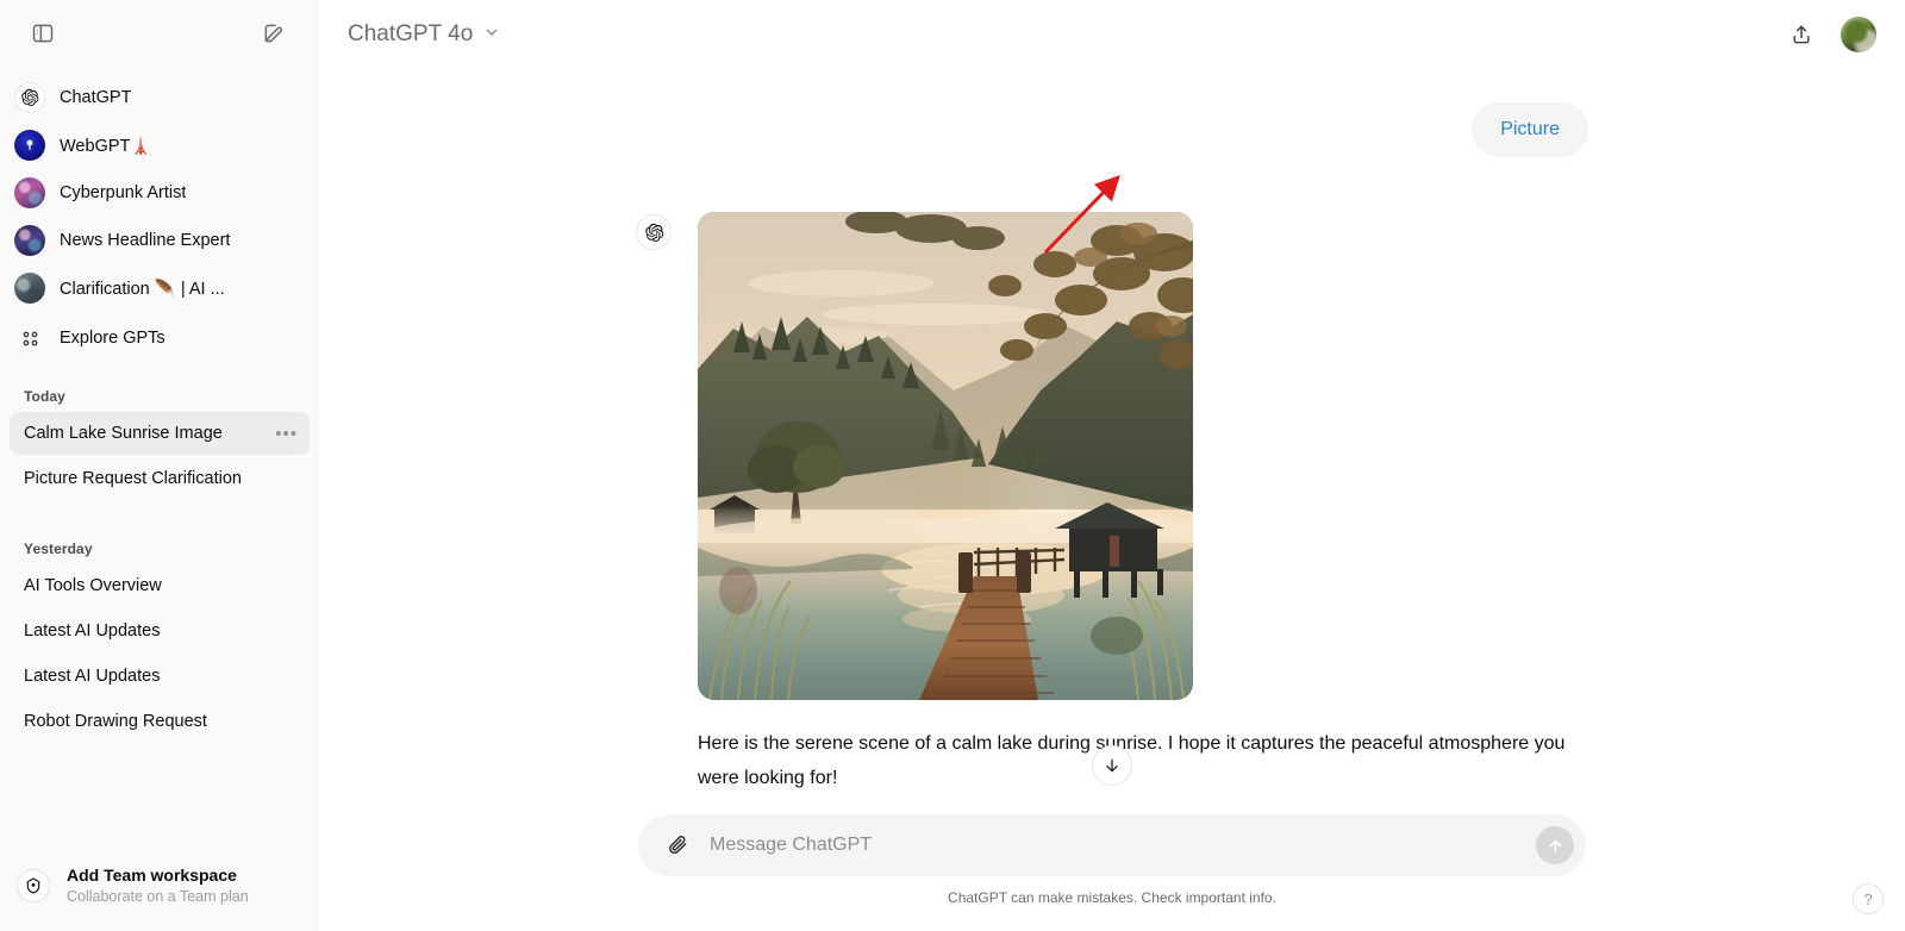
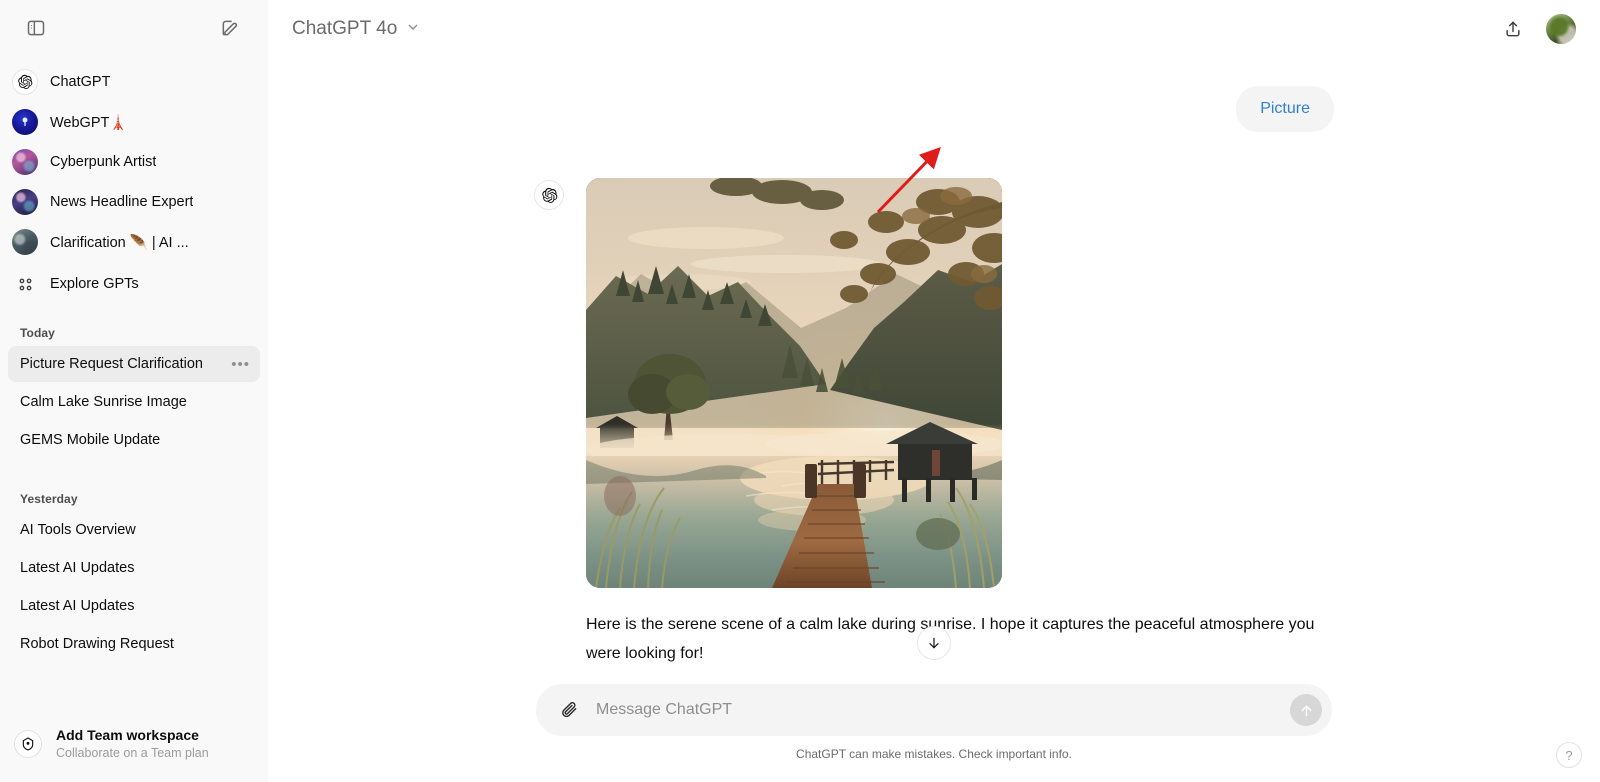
  ChatGPT
  WebGPT🗼
  Cyberpunk Artist
  News Headline Expert
  Clarification 🪶 | AI ...
  Explore GPTs
  Today
- Calm Lake Sunrise Image
+ Picture Request Clarification
  •••
- Picture Request Clarification
+ Calm Lake Sunrise Image
+ GEMS Mobile Update
  Yesterday
  AI Tools Overview
  Latest AI Updates
  Latest AI Updates
  Robot Drawing Request
  Add Team workspace
  Collaborate on a Team plan
  ChatGPT 4o
  Picture
  Here is the serene scene of a calm lake during sunrise. I hope it captures the peaceful atmosphere you were looking for!
  Message ChatGPT
  ChatGPT can make mistakes. Check important info.
  ?
